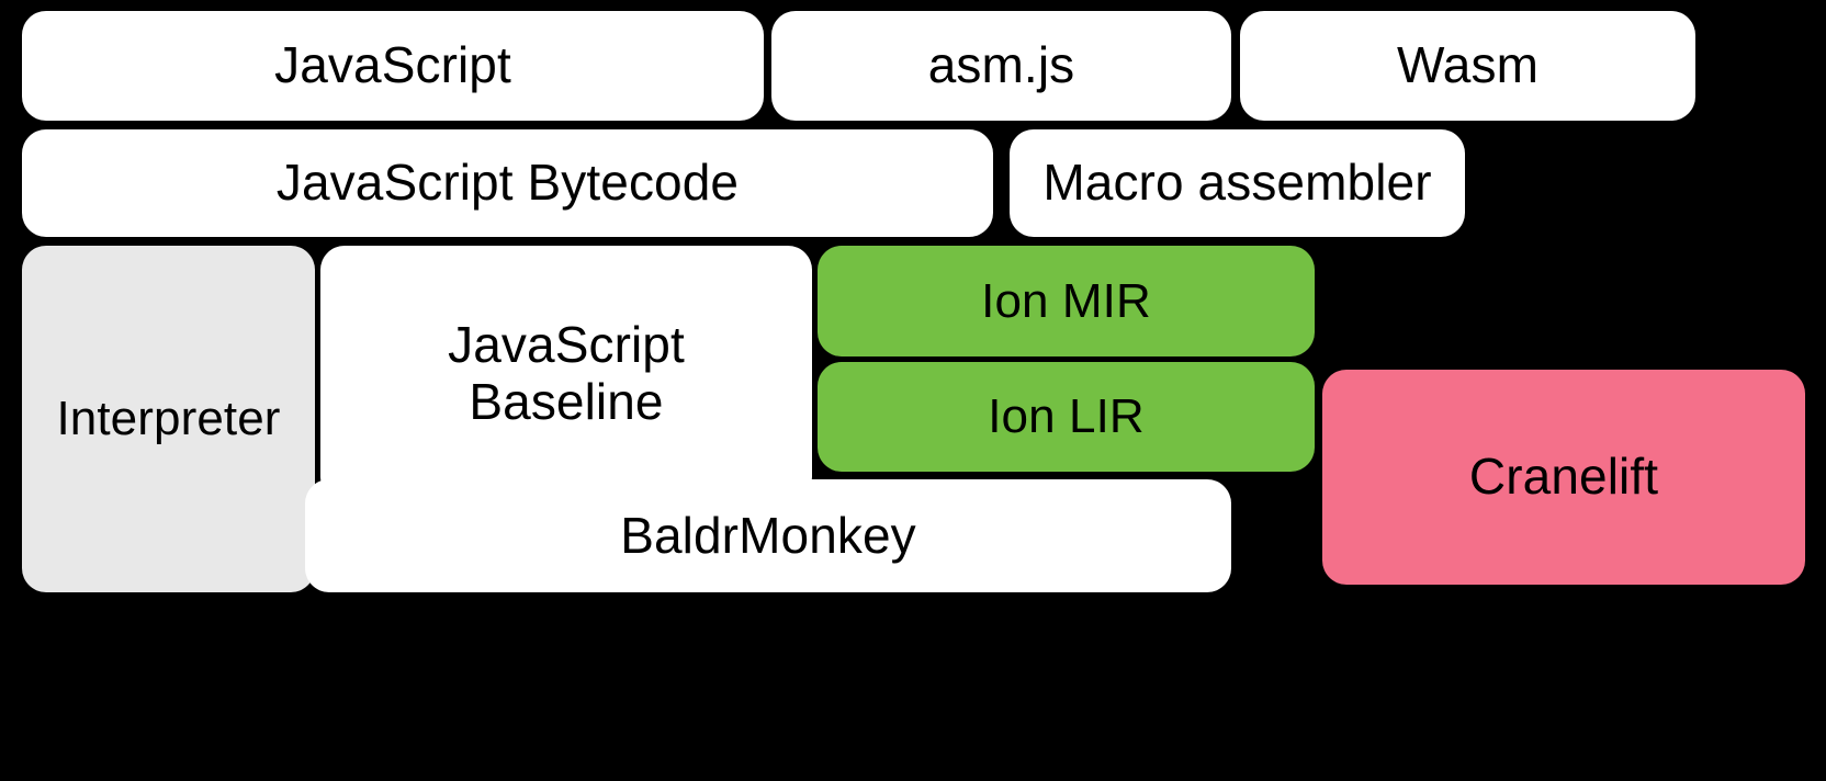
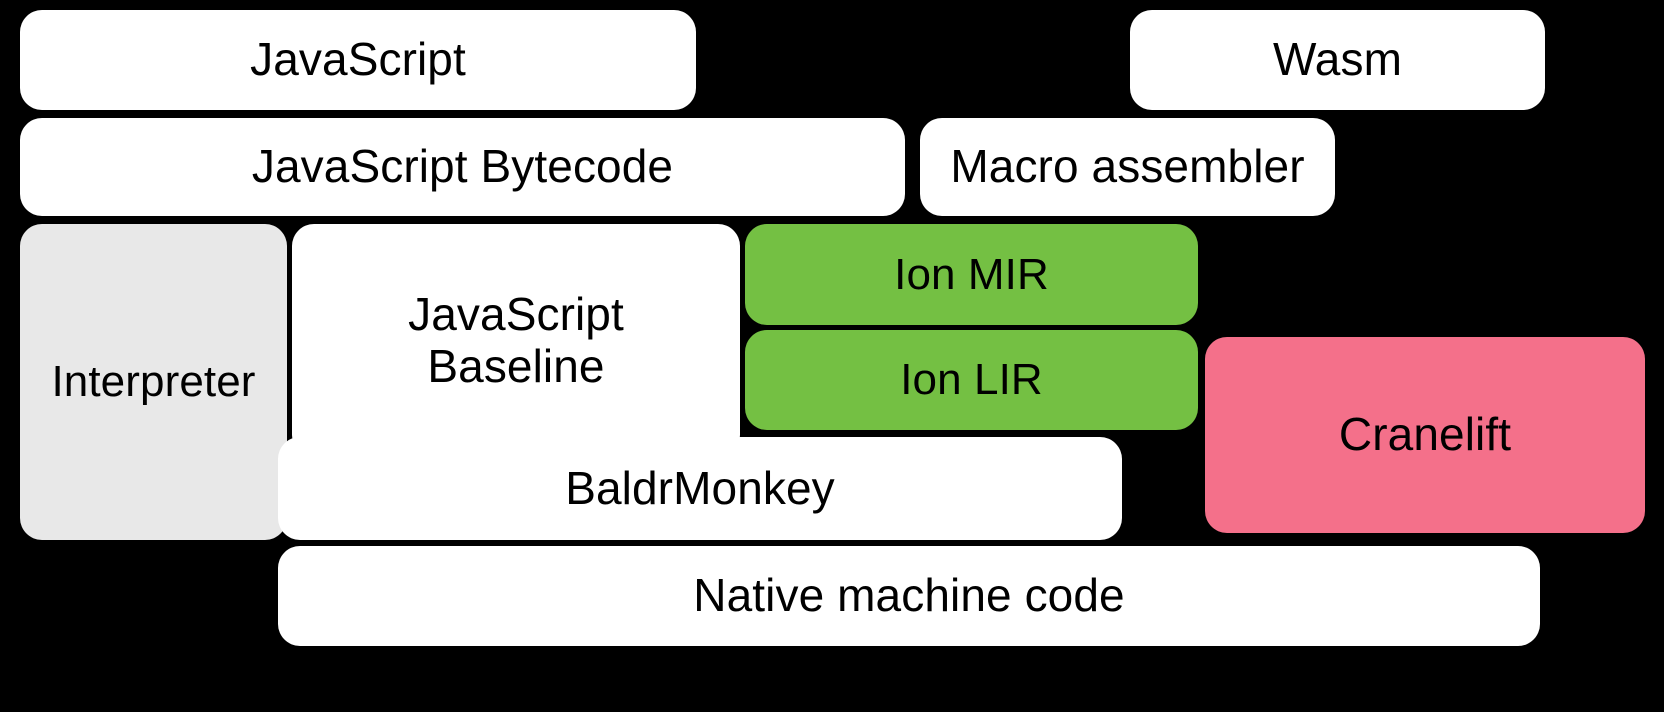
  JavaScript
- asm.js
  Wasm
  JavaScript Bytecode
  Macro assembler
  Interpreter
  JavaScript
  Baseline
  Ion MIR
  Ion LIR
  Cranelift
  BaldrMonkey
+ Native machine code
